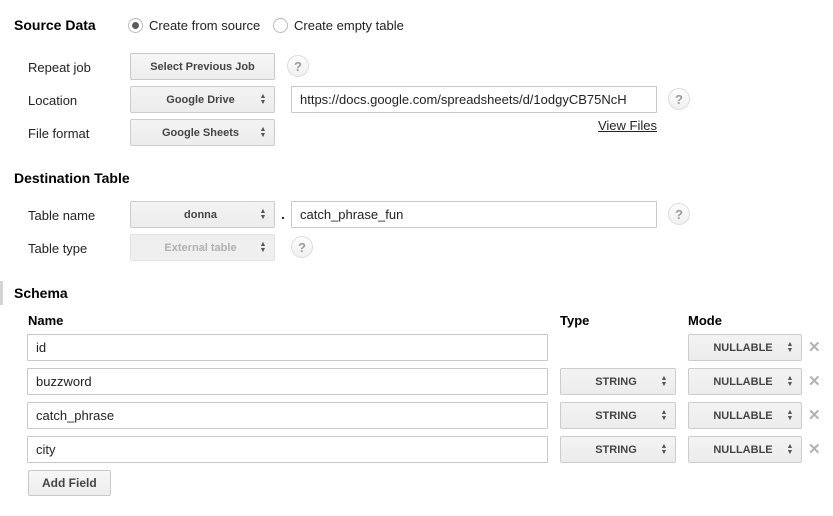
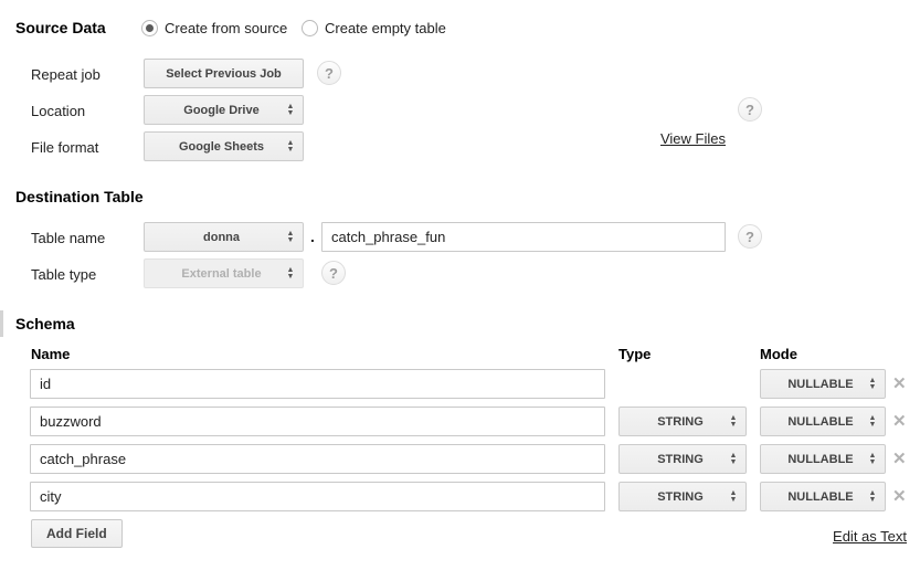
  Source Data
  Create from source
  Create empty table
  Repeat job
  Select Previous Job
  ?
  Location
  Google Drive
- https://docs.google.com/spreadsheets/d/1odgyCB75NcH
  ?
  View Files
  File format
  Google Sheets
  Destination Table
  Table name
  donna
  .
  catch_phrase_fun
  ?
  Table type
  External table
  ?
  Schema
  Name
  Type
  Mode
  id
  NULLABLE
  ✕
  buzzword
  STRING
  NULLABLE
  ✕
  catch_phrase
  STRING
  NULLABLE
  ✕
  city
  STRING
  NULLABLE
  ✕
  Add Field
+ Edit as Text
